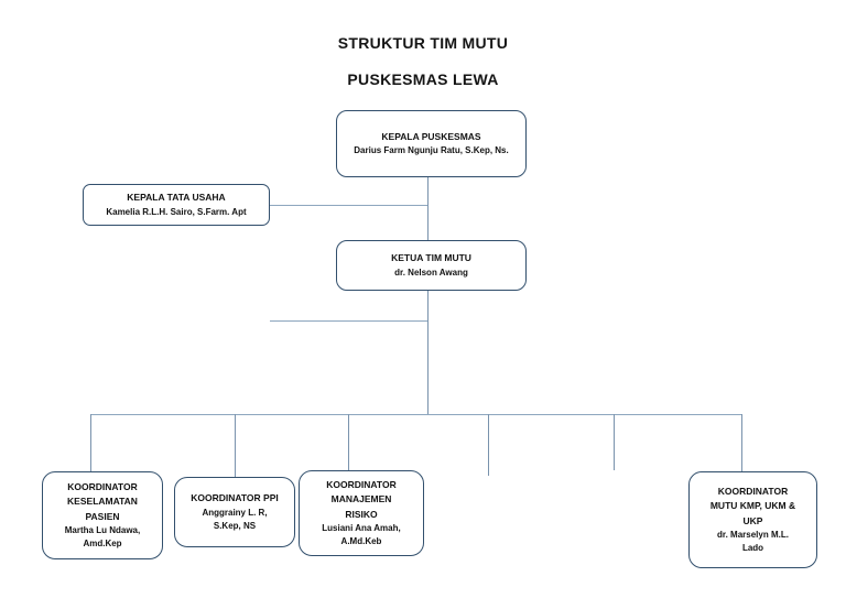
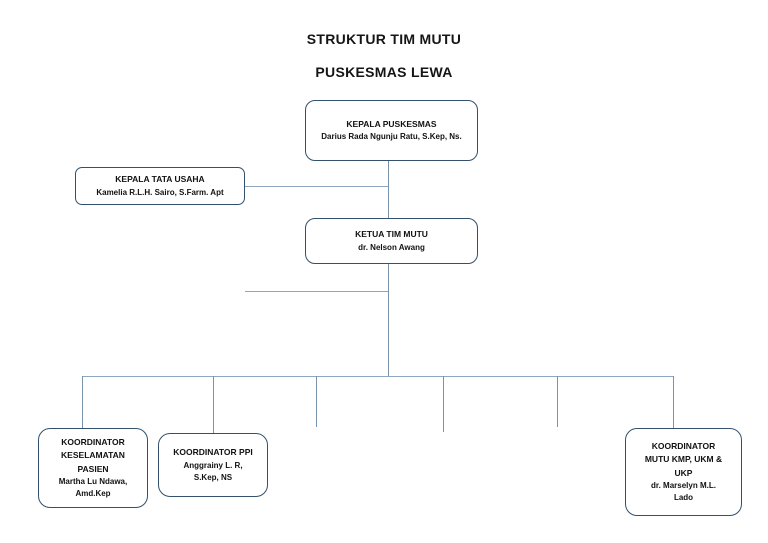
  STRUKTUR TIM MUTU
  PUSKESMAS LEWA
  KEPALA PUSKESMAS
- Darius Farm Ngunju Ratu, S.Kep, Ns.
+ Darius Rada Ngunju Ratu, S.Kep, Ns.
  KEPALA TATA USAHA
  Kamelia R.L.H. Sairo, S.Farm. Apt
  KETUA TIM MUTU
  dr. Nelson Awang
  KOORDINATOR KESELAMATAN PASIEN
  Martha Lu Ndawa, Amd.Kep
  KOORDINATOR PPI
  Anggrainy L. R, S.Kep, NS
- KOORDINATOR MANAJEMEN RISIKO
- Lusiani Ana Amah, A.Md.Keb
  KOORDINATOR MUTU KMP, UKM & UKP
  dr. Marselyn M.L. Lado
